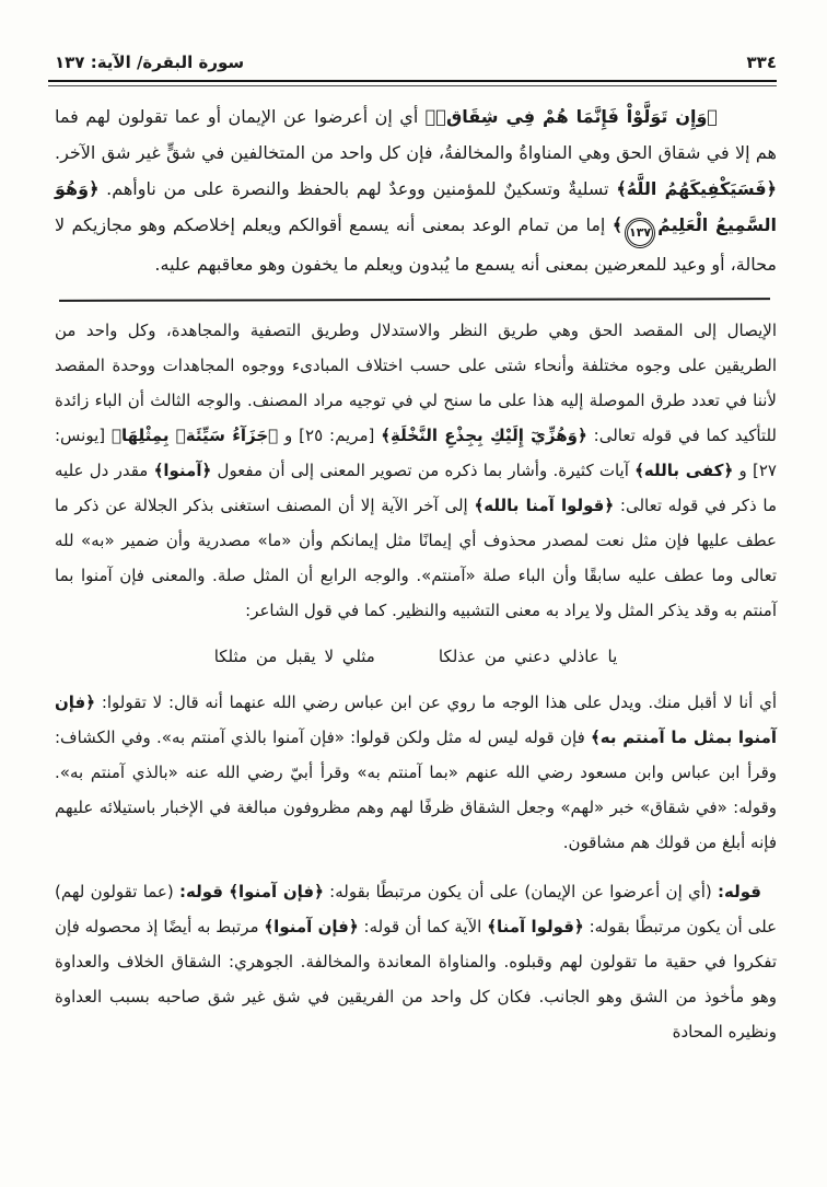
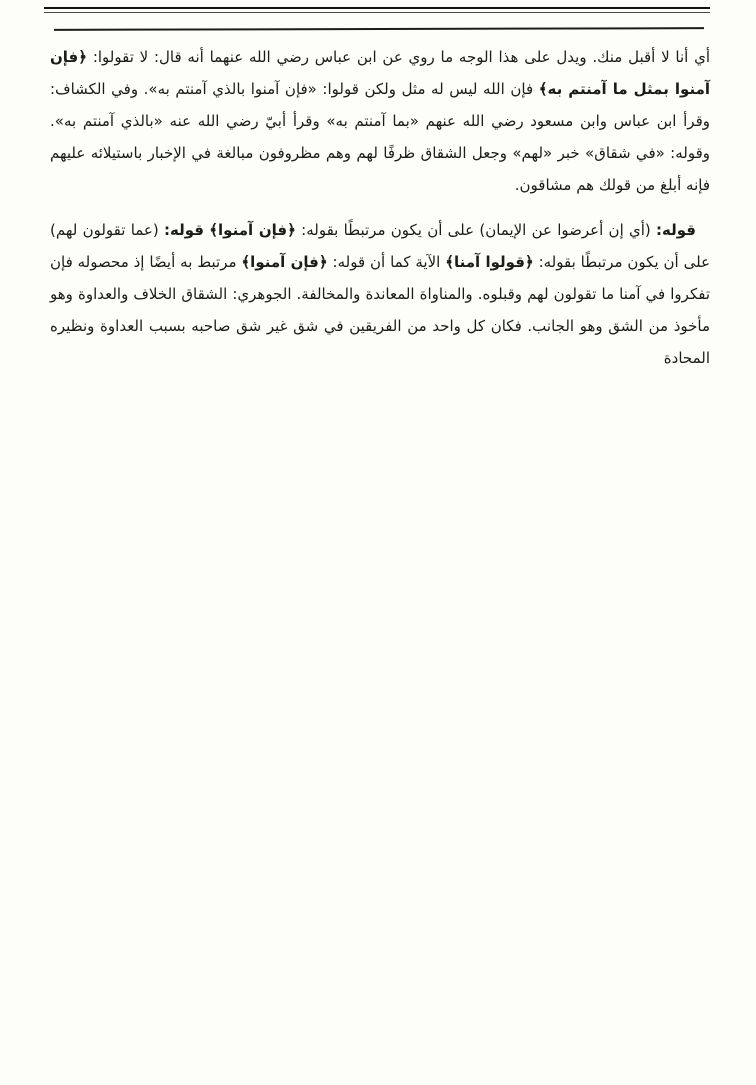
- ٣٣٤
- سورة البقرة/ الآية: ١٣٧
- ﴿وَإِن تَوَلَّوْاْ فَإِنَّمَا هُمْ فِي شِقَاقٖ﴾ أي إن أعرضوا عن الإيمان أو عما تقولون لهم فما هم إلا في شقاق الحق وهي المناواةُ والمخالفةُ، فإن كل واحد من المتخالفين في شقٍّ غير شق الآخر. ﴿فَسَيَكْفِيكَهُمُ اللَّهُ﴾ تسليةٌ وتسكينٌ للمؤمنين ووعدٌ لهم بالحفظ والنصرة على من ناوأهم. ﴿وَهُوَ السَّمِيعُ الْعَلِيمُ١٣٧﴾ إما من تمام الوعد بمعنى أنه يسمع أقوالكم ويعلم إخلاصكم وهو مجازيكم لا محالة، أو وعيد للمعرضين بمعنى أنه يسمع ما يُبدون ويعلم ما يخفون وهو معاقبهم عليه.
- الإيصال إلى المقصد الحق وهي طريق النظر والاستدلال وطريق التصفية والمجاهدة، وكل واحد من الطريقين على وجوه مختلفة وأنحاء شتى على حسب اختلاف المبادىء ووجوه المجاهدات ووحدة المقصد لأننا في تعدد طرق الموصلة إليه هذا على ما سنح لي في توجيه مراد المصنف. والوجه الثالث أن الباء زائدة للتأكيد كما في قوله تعالى: ﴿وَهُزِّيٓ إِلَيْكِ بِجِذْعِ النَّخْلَةِ﴾ [مريم: ٢٥] و ﴿جَزَآءُ سَيِّئَةٖ بِمِثْلِهَا﴾ [يونس: ٢٧] و ﴿كفى بالله﴾ آيات كثيرة. وأشار بما ذكره من تصوير المعنى إلى أن مفعول ﴿آمنوا﴾ مقدر دل عليه ما ذكر في قوله تعالى: ﴿قولوا آمنا بالله﴾ إلى آخر الآية إلا أن المصنف استغنى بذكر الجلالة عن ذكر ما عطف عليها فإن مثل نعت لمصدر محذوف أي إيمانًا مثل إيمانكم وأن «ما» مصدرية وأن ضمير «به» لله تعالى وما عطف عليه سابقًا وأن الباء صلة «آمنتم». والوجه الرابع أن المثل صلة. والمعنى فإن آمنوا بما آمنتم به وقد يذكر المثل ولا يراد به معنى التشبيه والنظير. كما في قول الشاعر:
- يا عاذلي دعني من عذلكا
- مثلي لا يقبل من مثلكا
- أي أنا لا أقبل منك. ويدل على هذا الوجه ما روي عن ابن عباس رضي الله عنهما أنه قال: لا تقولوا: ﴿فإن آمنوا بمثل ما آمنتم به﴾ فإن قوله ليس له مثل ولكن قولوا: «فإن آمنوا بالذي آمنتم به». وفي الكشاف: وقرأ ابن عباس وابن مسعود رضي الله عنهم «بما آمنتم به» وقرأ أبيّ رضي الله عنه «بالذي آمنتم به». وقوله: «في شقاق» خبر «لهم» وجعل الشقاق ظرفًا لهم وهم مظروفون مبالغة في الإخبار باستيلائه عليهم فإنه أبلغ من قولك هم مشاقون.
+ أي أنا لا أقبل منك. ويدل على هذا الوجه ما روي عن ابن عباس رضي الله عنهما أنه قال: لا تقولوا: ﴿فإن آمنوا بمثل ما آمنتم به﴾ فإن الله ليس له مثل ولكن قولوا: «فإن آمنوا بالذي آمنتم به». وفي الكشاف: وقرأ ابن عباس وابن مسعود رضي الله عنهم «بما آمنتم به» وقرأ أبيّ رضي الله عنه «بالذي آمنتم به». وقوله: «في شقاق» خبر «لهم» وجعل الشقاق ظرفًا لهم وهم مظروفون مبالغة في الإخبار باستيلائه عليهم فإنه أبلغ من قولك هم مشاقون.
- قوله: (أي إن أعرضوا عن الإيمان) على أن يكون مرتبطًا بقوله: ﴿فإن آمنوا﴾ قوله: (عما تقولون لهم) على أن يكون مرتبطًا بقوله: ﴿قولوا آمنا﴾ الآية كما أن قوله: ﴿فإن آمنوا﴾ مرتبط به أيضًا إذ محصوله فإن تفكروا في حقية ما تقولون لهم وقبلوه. والمناواة المعاندة والمخالفة. الجوهري: الشقاق الخلاف والعداوة وهو مأخوذ من الشق وهو الجانب. فكان كل واحد من الفريقين في شق غير شق صاحبه بسبب العداوة ونظيره المحادة
+ قوله: (أي إن أعرضوا عن الإيمان) على أن يكون مرتبطًا بقوله: ﴿فإن آمنوا﴾ قوله: (عما تقولون لهم) على أن يكون مرتبطًا بقوله: ﴿قولوا آمنا﴾ الآية كما أن قوله: ﴿فإن آمنوا﴾ مرتبط به أيضًا إذ محصوله فإن تفكروا في آمنا ما تقولون لهم وقبلوه. والمناواة المعاندة والمخالفة. الجوهري: الشقاق الخلاف والعداوة وهو مأخوذ من الشق وهو الجانب. فكان كل واحد من الفريقين في شق غير شق صاحبه بسبب العداوة ونظيره المحادة
